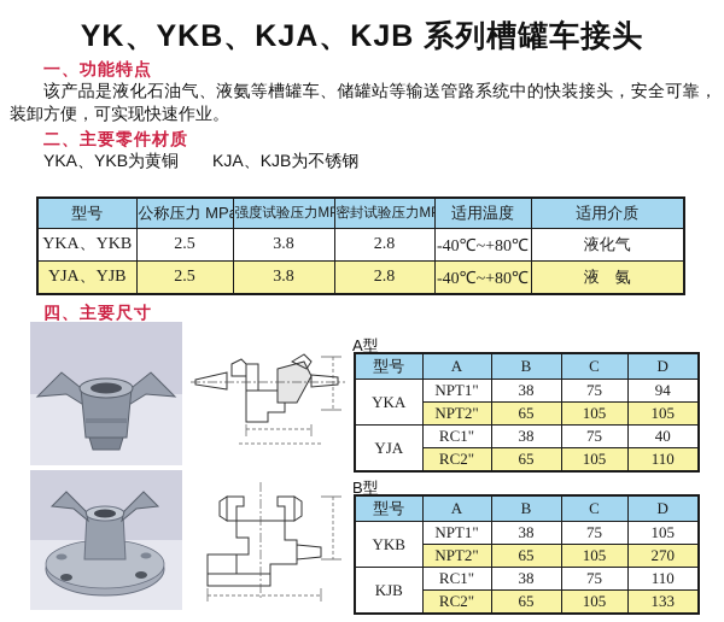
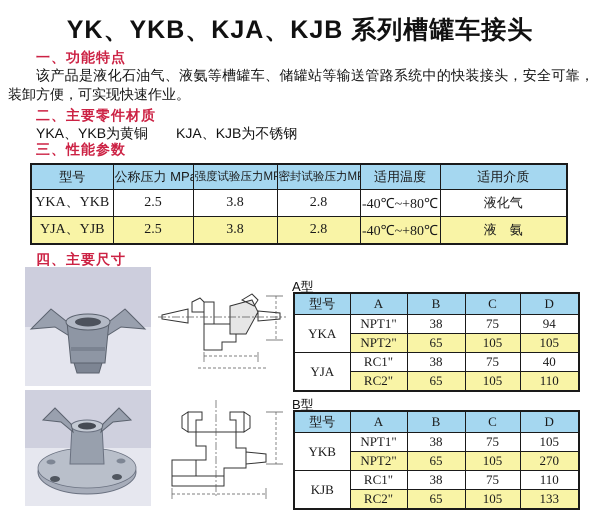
  YK、YKB、KJA、KJB 系列槽罐车接头
  一、功能特点
  该产品是液化石油气、液氨等槽罐车、储罐站等输送管路系统中的快装接头，安全可靠，装卸方便，可实现快速作业。
  二、主要零件材质
  YKA、YKB为黄铜 KJA、KJB为不锈钢
+ 三、性能参数
  型号	公称压力 MP	强度试验压力M	密封试验压力M	适用温度	适用介质
  YKA、YKB	2.5	3.8	2.8	-40℃~+80℃	液化气
  YJA、YJB	2.5	3.8	2.8	-40℃~+80℃	液 氨
  四、主要尺寸
  A型
  型号	A	B	C	D
  YKA	NPT1"	38	75	94
  NPT2"	65	105	105
  YJA	RC1"	38	75	40
  RC2"	65	105	110
  B型
  型号	A	B	C	D
  YKB	NPT1"	38	75	105
  NPT2"	65	105	270
  KJB	RC1"	38	75	110
  RC2"	65	105	133
